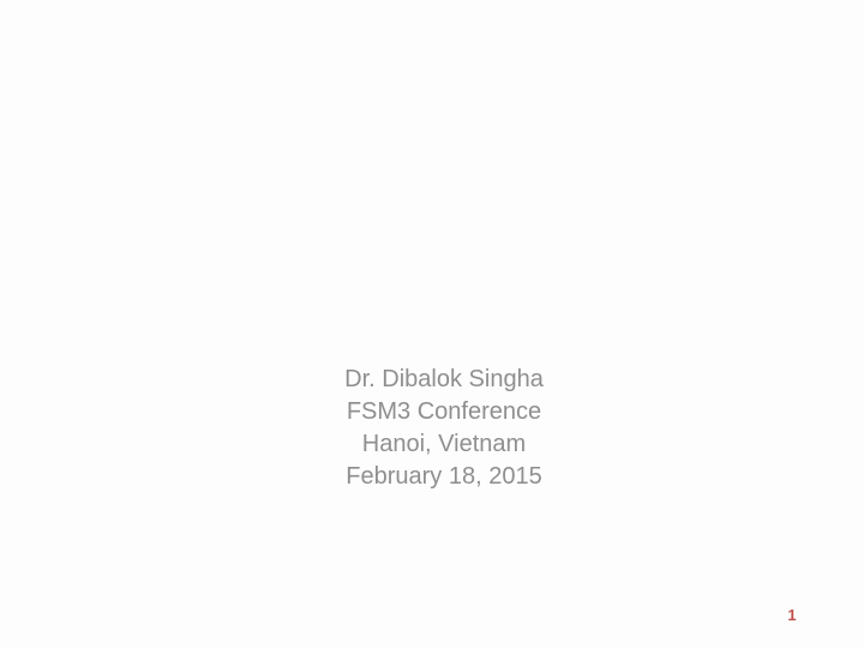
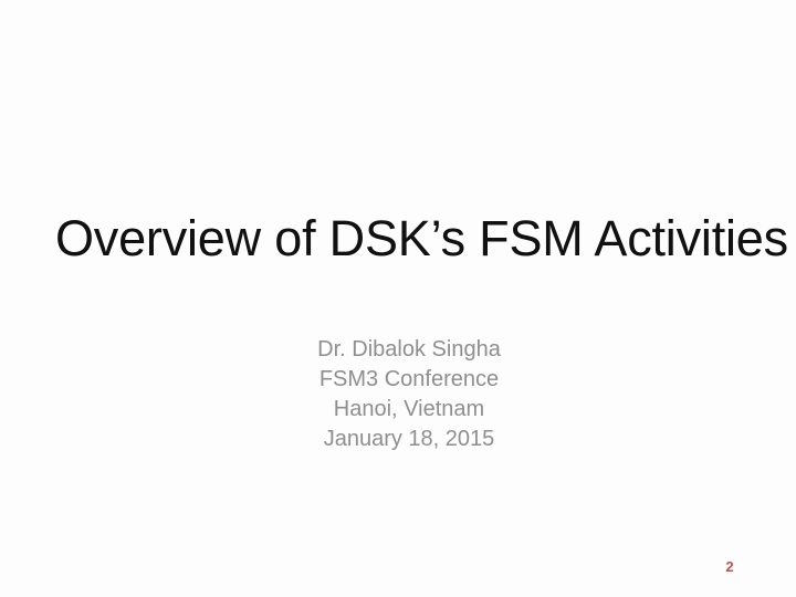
+ Overview of DSK’s FSM Activities
  Dr. Dibalok Singha
  FSM3 Conference
  Hanoi, Vietnam
- February 18, 2015
+ January 18, 2015
- 1
+ 2
